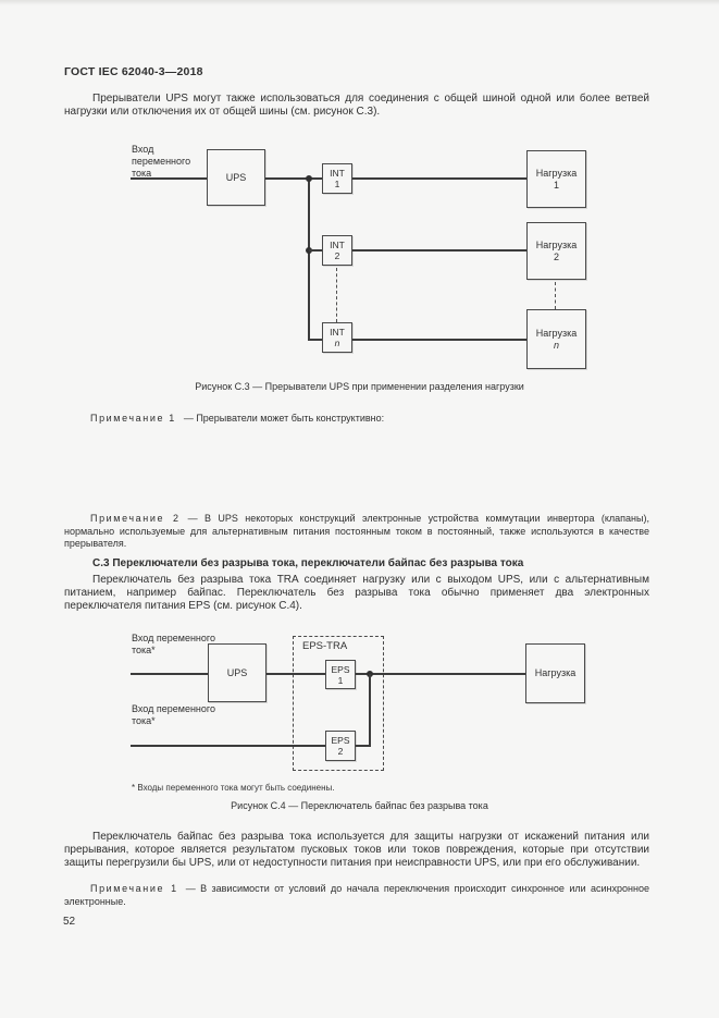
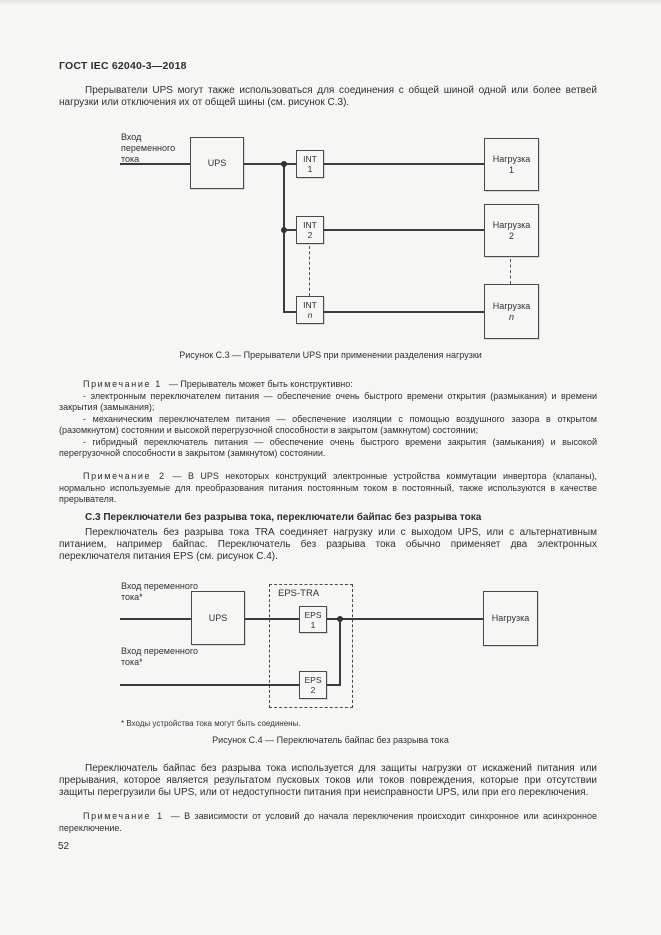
  ГОСТ IEC 62040-3—2018
  Прерыватели UPS могут также использоваться для соединения с общей шиной одной или более ветвей нагрузки или отключения их от общей шины (см. рисунок С.3).
  Вход переменного тока
  UPS
  INT
  1
  Нагрузка
  1
  INT
  2
  Нагрузка
  2
  INT
  n
  Нагрузка
  n
  Рисунок С.3 — Прерыватели UPS при применении разделения нагрузки
- Примечание 1 — Прерыватели может быть конструктивно:
+ Примечание 1 — Прерыватель может быть конструктивно:
+ - электронным переключателем питания — обеспечение очень быстрого времени открытия (размыкания) и времени закрытия (замыкания);
+ - механическим переключателем питания — обеспечение изоляции с помощью воздушного зазора в открытом (разомкнутом) состоянии и высокой перегрузочной способности в закрытом (замкнутом) состоянии;
+ - гибридный переключатель питания — обеспечение очень быстрого времени закрытия (замыкания) и высокой перегрузочной способности в закрытом (замкнутом) состоянии.
- Примечание 2 — В UPS некоторых конструкций электронные устройства коммутации инвертора (клапаны), нормально используемые для альтернативным питания постоянным током в постоянный, также используются в качестве прерывателя.
+ Примечание 2 — В UPS некоторых конструкций электронные устройства коммутации инвертора (клапаны), нормально используемые для преобразования питания постоянным током в постоянный, также используются в качестве прерывателя.
  С.3 Переключатели без разрыва тока, переключатели байпас без разрыва тока
  Переключатель без разрыва тока TRA соединяет нагрузку или с выходом UPS, или с альтернативным питанием, например байпас. Переключатель без разрыва тока обычно применяет два электронных переключателя питания EPS (см. рисунок С.4).
  Вход переменного тока*
  UPS
  EPS-TRA
  EPS
  1
  Вход переменного тока*
  EPS
  2
  Нагрузка
- * Входы переменного тока могут быть соединены.
+ * Входы устройства тока могут быть соединены.
  Рисунок С.4 — Переключатель байпас без разрыва тока
- Переключатель байпас без разрыва тока используется для защиты нагрузки от искажений питания или прерывания, которое является результатом пусковых токов или токов повреждения, которые при отсутствии защиты перегрузили бы UPS, или от недоступности питания при неисправности UPS, или при его обслуживании.
+ Переключатель байпас без разрыва тока используется для защиты нагрузки от искажений питания или прерывания, которое является результатом пусковых токов или токов повреждения, которые при отсутствии защиты перегрузили бы UPS, или от недоступности питания при неисправности UPS, или при его переключения.
- Примечание 1 — В зависимости от условий до начала переключения происходит синхронное или асинхронное электронные.
+ Примечание 1 — В зависимости от условий до начала переключения происходит синхронное или асинхронное переключение.
  52
